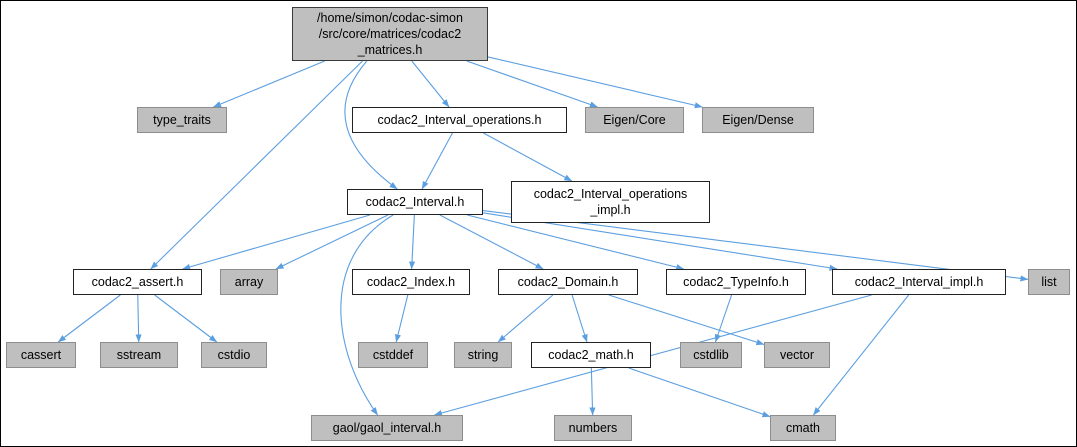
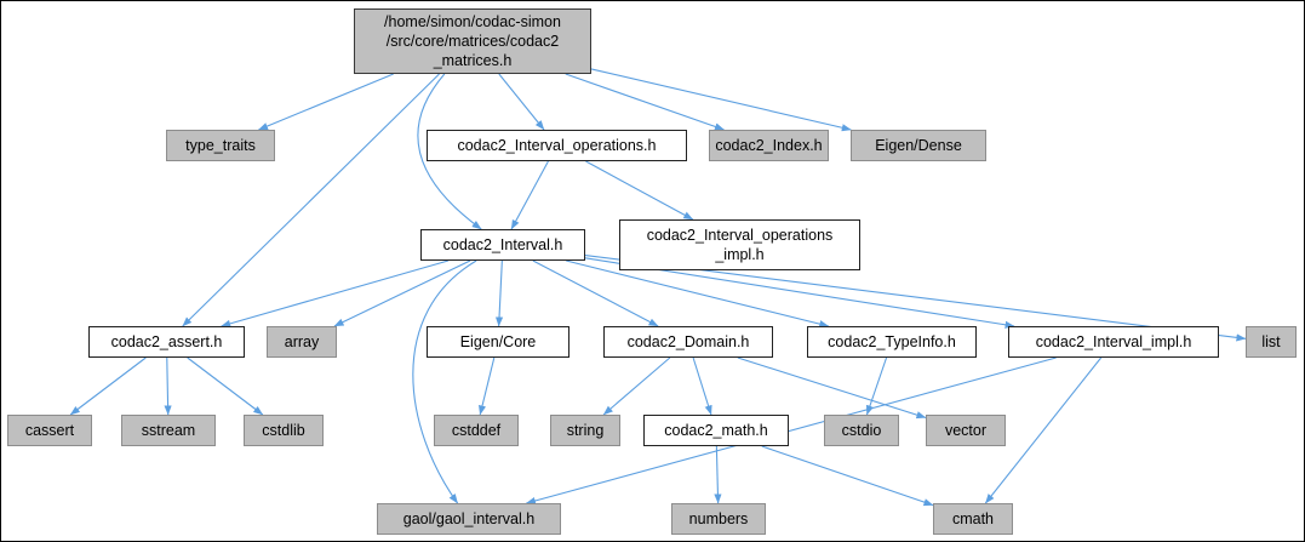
  /home/simon/codac-simon
  /src/core/matrices/codac2
  _matrices.h
  type_traits
  codac2_Interval_operations.h
- Eigen/Core
+ codac2_Index.h
  Eigen/Dense
  codac2_Interval.h
  codac2_Interval_operations
  _impl.h
  codac2_assert.h
  array
- codac2_Index.h
+ Eigen/Core
  codac2_Domain.h
  codac2_TypeInfo.h
  codac2_Interval_impl.h
  list
  cassert
  sstream
- cstdio
+ cstdlib
  cstddef
  string
  codac2_math.h
- cstdlib
+ cstdio
  vector
  gaol/gaol_interval.h
  numbers
  cmath
